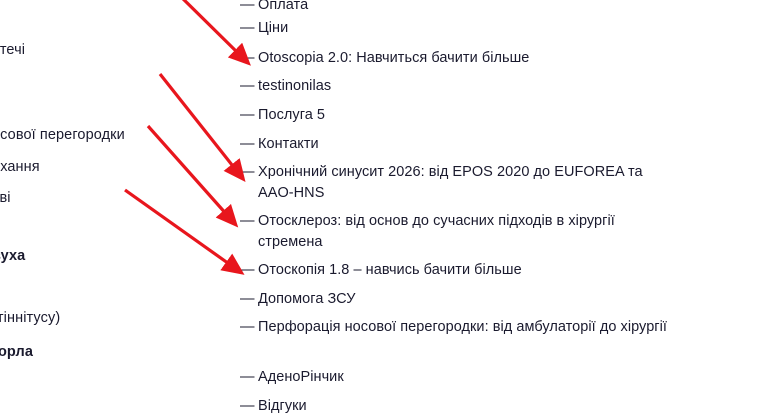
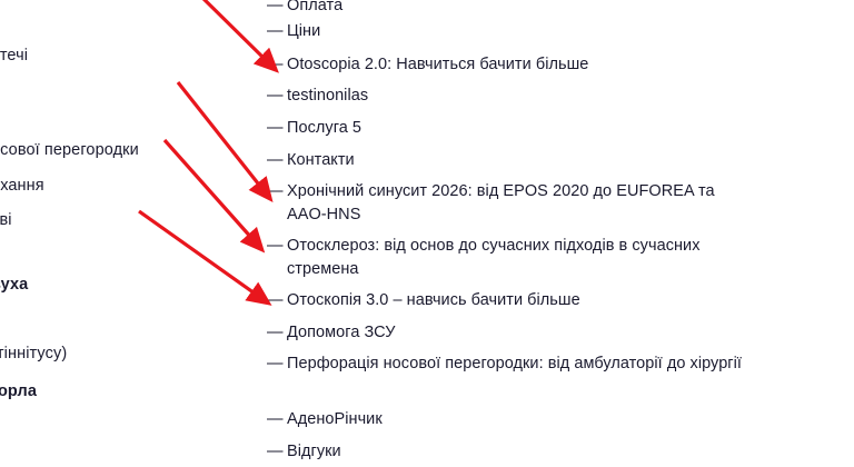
  течі
  сової перегородки
  хання
  уха
  тіннітусу)
  орла
  —
  Оплата
  —
  Ціни
  —
  Otoscopia 2.0: Навчиться бачити більше
  —
  testinonilas
  —
  Послуга 5
  —
  Контакти
  —
  Хронічний синусит 2026: від EPOS 2020 до EUFOREA та AAO-HNS
  —
- Отосклероз: від основ до сучасних підходів в хірургії стремена
+ Отосклероз: від основ до сучасних підходів в сучасних стремена
  —
- Отоскопія 1.8 – навчись бачити більше
+ Отоскопія 3.0 – навчись бачити більше
  —
  Допомога ЗСУ
  —
  Перфорація носової перегородки: від амбулаторії до хірургії
  —
  АденоРінчик
  —
  Відгуки
